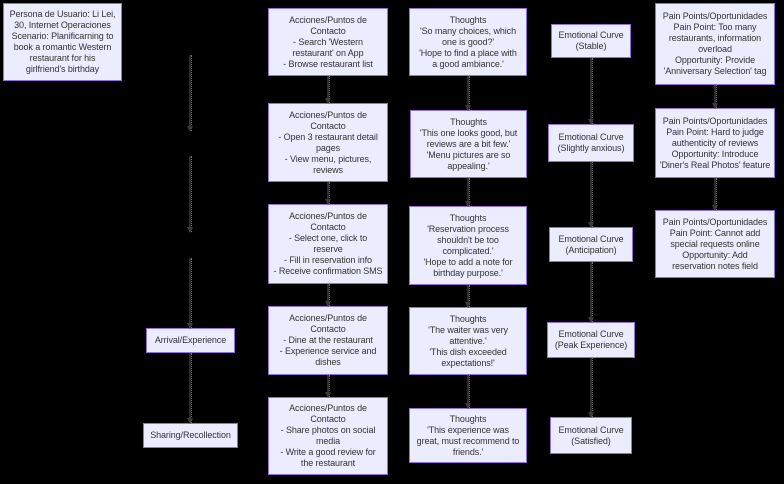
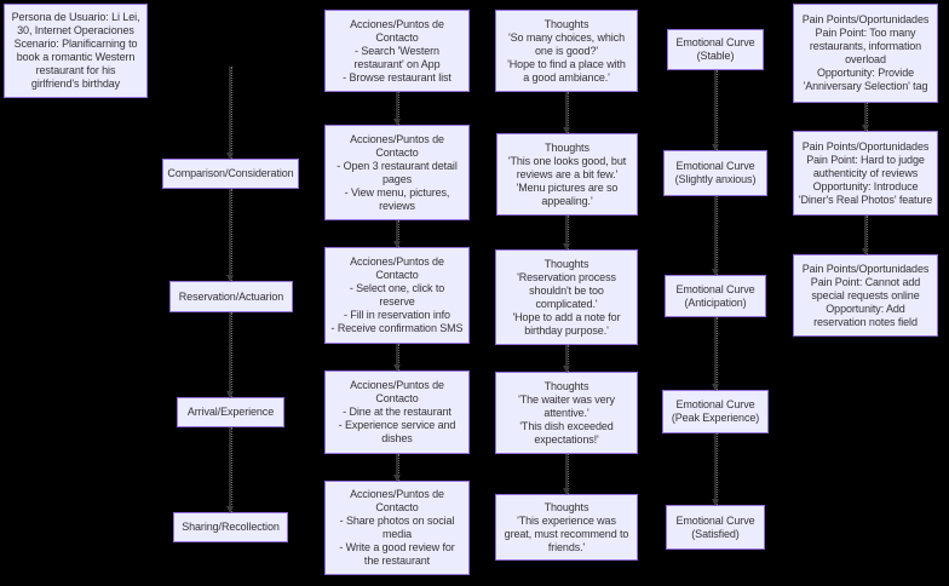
  Persona de Usuario: Li Lei,
  30, Internet Operaciones
  Scenario: Planificarning to
  book a romantic Western
  restaurant for his
  girlfriend's birthday
+ Comparison/Consideration
+ Reservation/Actuarion
  Arrival/Experience
  Sharing/Recollection
  Acciones/Puntos de
  Contacto
  - Search 'Western
  restaurant' on App
  - Browse restaurant list
  Acciones/Puntos de
  Contacto
  - Open 3 restaurant detail
  pages
  - View menu, pictures,
  reviews
  Acciones/Puntos de
  Contacto
  - Select one, click to
  reserve
  - Fill in reservation info
  - Receive confirmation SMS
  Acciones/Puntos de
  Contacto
  - Dine at the restaurant
  - Experience service and
  dishes
  Acciones/Puntos de
  Contacto
  - Share photos on social
  media
  - Write a good review for
  the restaurant
  Thoughts
  'So many choices, which
  one is good?'
  'Hope to find a place with
  a good ambiance.'
  Thoughts
  'This one looks good, but
  reviews are a bit few.'
  'Menu pictures are so
  appealing.'
  Thoughts
  'Reservation process
  shouldn't be too
  complicated.'
  'Hope to add a note for
  birthday purpose.'
  Thoughts
  'The waiter was very
  attentive.'
  'This dish exceeded
  expectations!'
  Thoughts
  'This experience was
  great, must recommend to
  friends.'
  Emotional Curve
  (Stable)
  Emotional Curve
  (Slightly anxious)
  Emotional Curve
  (Anticipation)
  Emotional Curve
  (Peak Experience)
  Emotional Curve
  (Satisfied)
  Pain Points/Oportunidades
  Pain Point: Too many
  restaurants, information
  overload
  Opportunity: Provide
  'Anniversary Selection' tag
  Pain Points/Oportunidades
  Pain Point: Hard to judge
  authenticity of reviews
  Opportunity: Introduce
  'Diner's Real Photos' feature
  Pain Points/Oportunidades
  Pain Point: Cannot add
  special requests online
  Opportunity: Add
  reservation notes field
